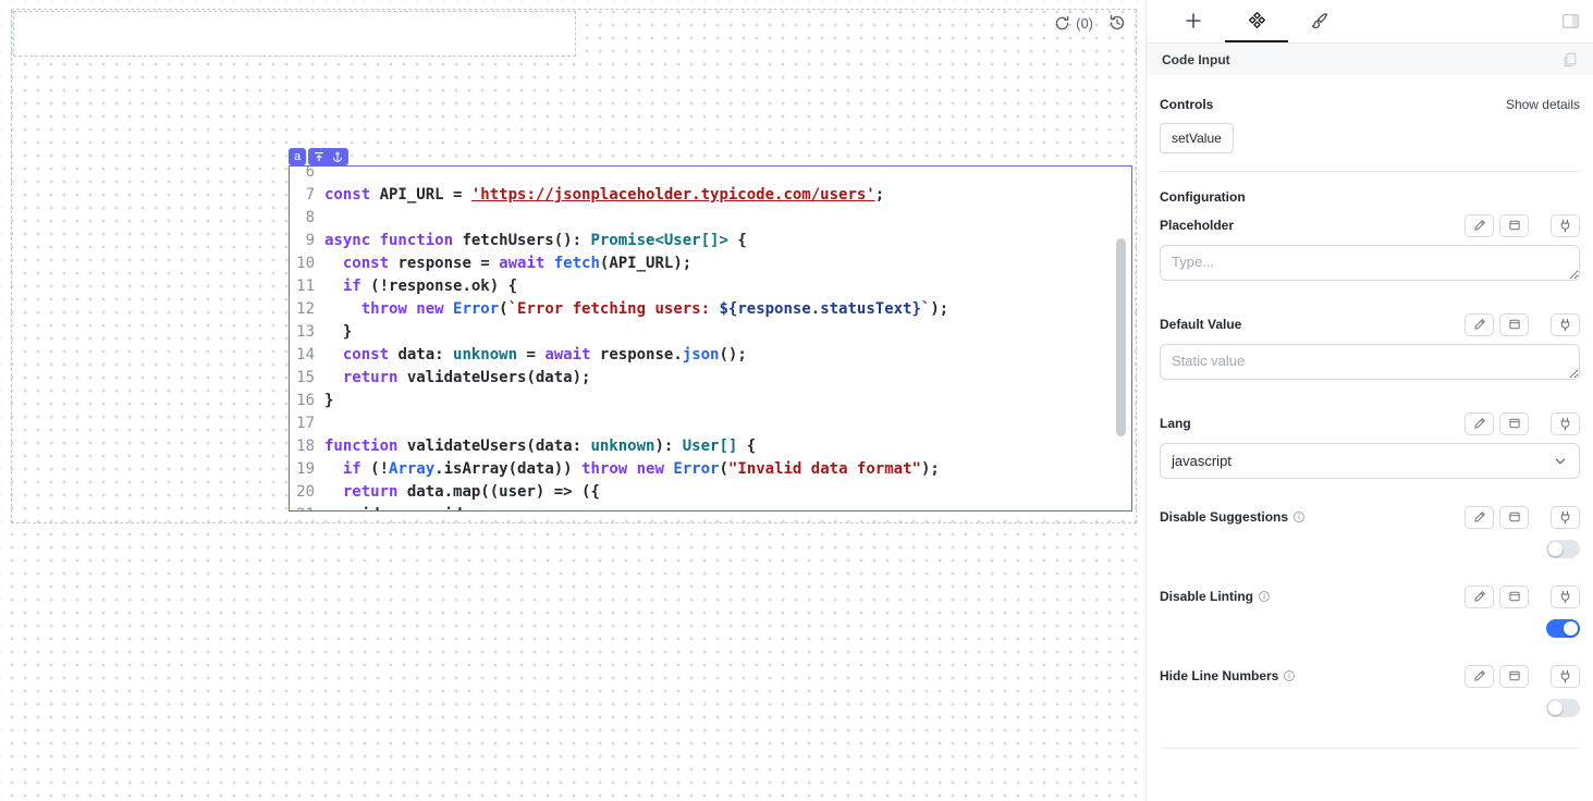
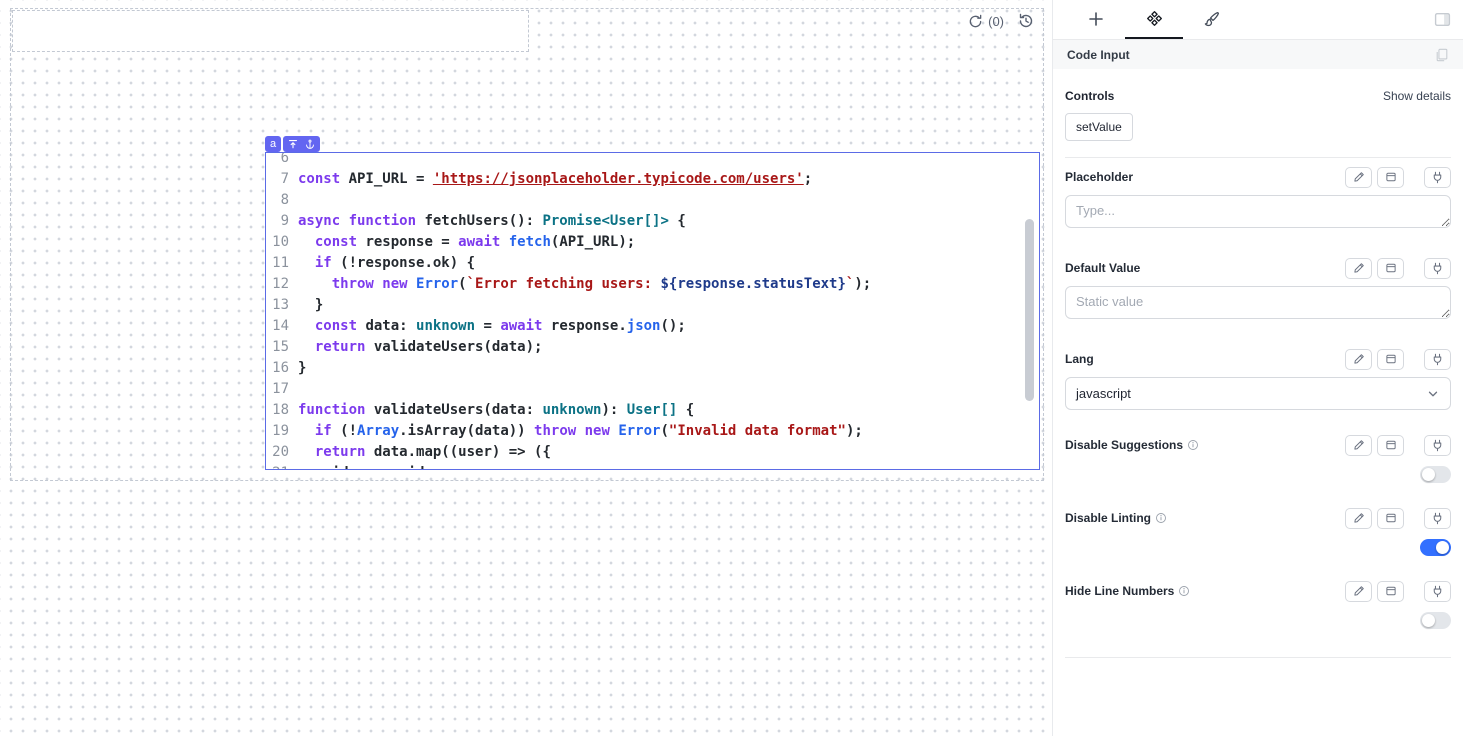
  (0)
  a
  6
  7
  const API_URL = 'https://jsonplaceholder.typicode.com/users';
  8
  9
  async function fetchUsers(): Promise<User[]> {
  10
  const response = await fetch(API_URL);
  11
  if (!response.ok) {
  12
  throw new Error(`Error fetching users: ${response.statusText}`);
  13
  }
  14
  const data: unknown = await response.json();
  15
  return validateUsers(data);
  16
  }
  17
  18
  function validateUsers(data: unknown): User[] {
  19
  if (!Array.isArray(data)) throw new Error("Invalid data format");
  20
  return data.map((user) => ({
  Code Input
  Controls
  Show details
  setValue
- Configuration
  Placeholder
  Type...
  Default Value
  Static value
  Lang
  javascript
  Disable Suggestions
  Disable Linting
  Hide Line Numbers
